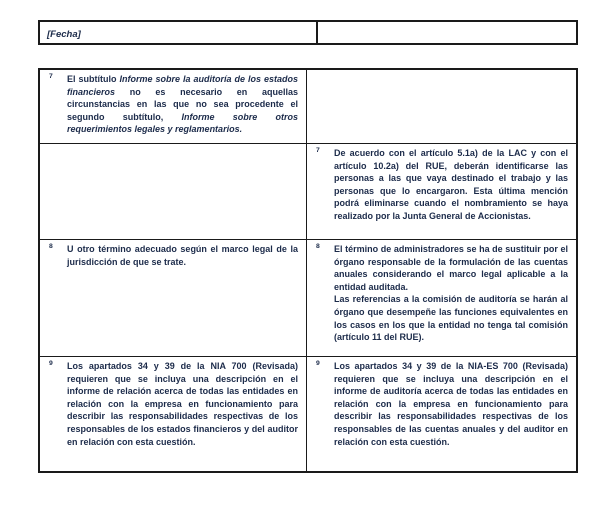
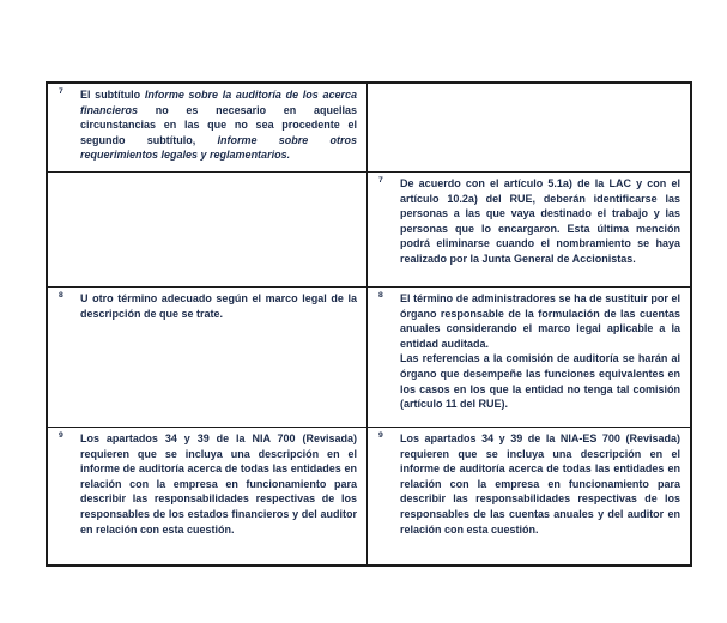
- [Fecha]
- El subtítulo Informe sobre la auditoría de los estados financieros no es necesario en aquellas circunstancias en las que no sea procedente el segundo subtítulo, Informe sobre otros requerimientos legales y reglamentarios.
+ El subtítulo Informe sobre la auditoría de los acerca financieros no es necesario en aquellas circunstancias en las que no sea procedente el segundo subtítulo, Informe sobre otros requerimientos legales y reglamentarios.
  	De acuerdo con el artículo 5.1a) de la LAC y con el artículo 10.2a) del RUE, deberán identificarse las personas a las que vaya destinado el trabajo y las personas que lo encargaron. Esta última mención podrá eliminarse cuando el nombramiento se haya realizado por la Junta General de Accionistas.
- U otro término adecuado según el marco legal de la jurisdicción de que se trate.	El término de administradores se ha de sustituir por el órgano responsable de la formulación de las cuentas anuales considerando el marco legal aplicable a la entidad auditada. Las referencias a la comisión de auditoría se harán al órgano que desempeñe las funciones equivalentes en los casos en los que la entidad no tenga tal comisión (artículo 11 del RUE).
+ U otro término adecuado según el marco legal de la descripción de que se trate.	El término de administradores se ha de sustituir por el órgano responsable de la formulación de las cuentas anuales considerando el marco legal aplicable a la entidad auditada. Las referencias a la comisión de auditoría se harán al órgano que desempeñe las funciones equivalentes en los casos en los que la entidad no tenga tal comisión (artículo 11 del RUE).
- Los apartados 34 y 39 de la NIA 700 (Revisada) requieren que se incluya una descripción en el informe de relación acerca de todas las entidades en relación con la empresa en funcionamiento para describir las responsabilidades respectivas de los responsables de los estados financieros y del auditor en relación con esta cuestión.	Los apartados 34 y 39 de la NIA-ES 700 (Revisada) requieren que se incluya una descripción en el informe de auditoría acerca de todas las entidades en relación con la empresa en funcionamiento para describir las responsabilidades respectivas de los responsables de las cuentas anuales y del auditor en relación con esta cuestión.
+ Los apartados 34 y 39 de la NIA 700 (Revisada) requieren que se incluya una descripción en el informe de auditoría acerca de todas las entidades en relación con la empresa en funcionamiento para describir las responsabilidades respectivas de los responsables de los estados financieros y del auditor en relación con esta cuestión.	Los apartados 34 y 39 de la NIA-ES 700 (Revisada) requieren que se incluya una descripción en el informe de auditoría acerca de todas las entidades en relación con la empresa en funcionamiento para describir las responsabilidades respectivas de los responsables de las cuentas anuales y del auditor en relación con esta cuestión.
